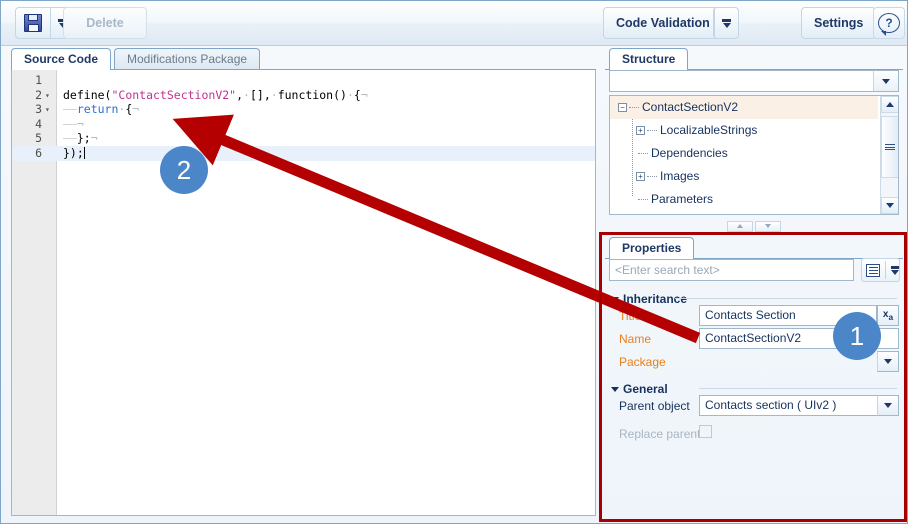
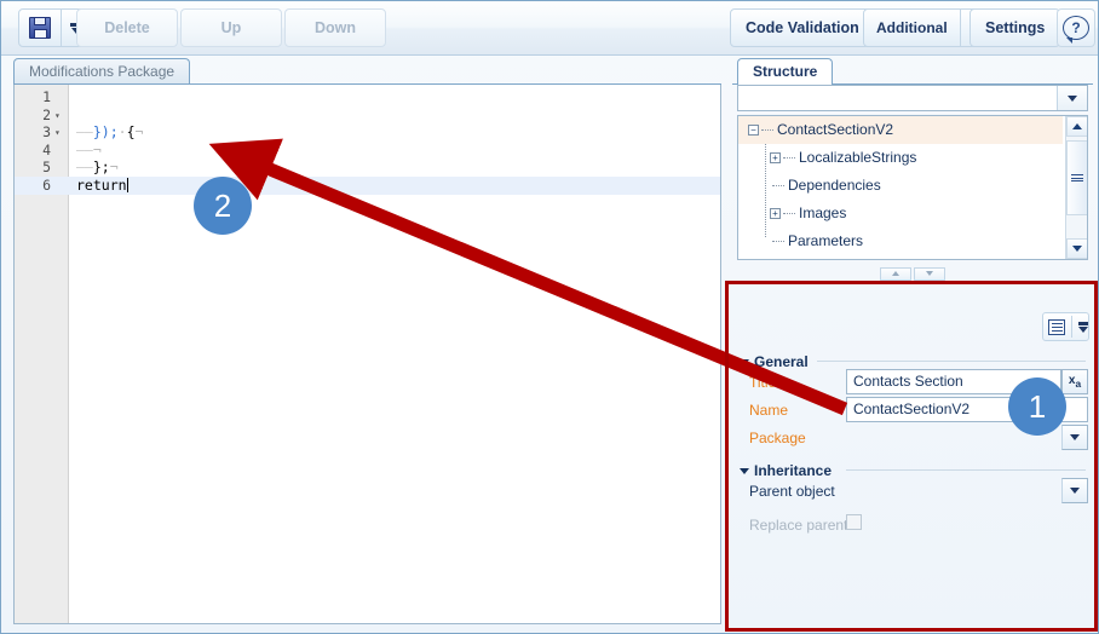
  Delete
+ Up
+ Down
  Code Validation
+ Additional
  Settings
  ?
- Source Code
  Modifications Package
  1
  2
  ▾
- define("ContactSectionV2",·[],·function()·{¬
  3
  ▾
- ——return·{¬
+ ——});·{¬
  4
  ——¬
  5
  ——};¬
  6
- });
+ return
  Structure
  −
  ContactSectionV2
  +
  LocalizableStrings
  Dependencies
  +
  Images
  Parameters
- Properties
- <Enter search text>
- Inheritance
+ General
  Contacts Section
  xa
  Name
  ContactSectionV2
  Package
- General
+ Inheritance
  Parent object
- Contacts section ( UIv2 )
  Replace paren
  2
  1
